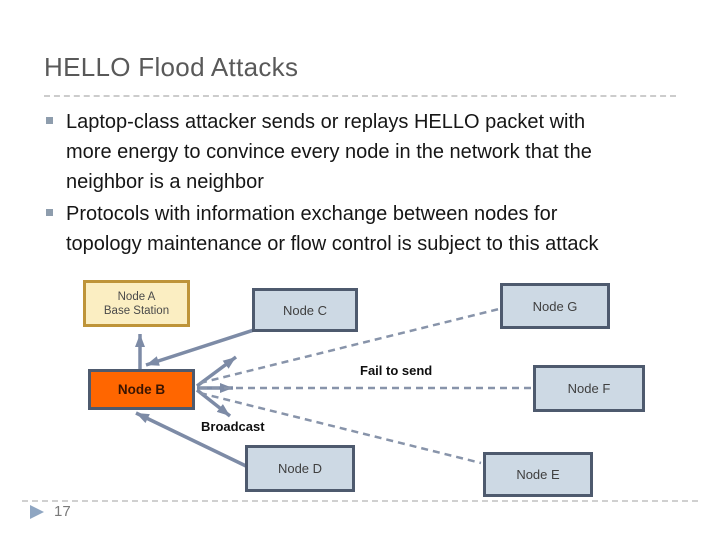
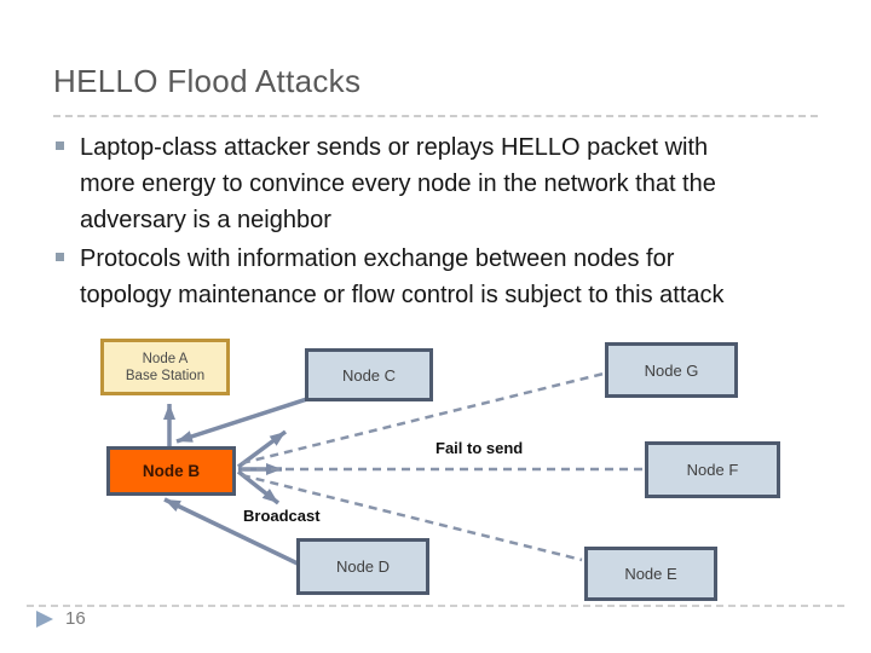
  HELLO Flood Attacks
- Laptop-class attacker sends or replays HELLO packet with more energy to convince every node in the network that the neighbor is a neighbor
+ Laptop-class attacker sends or replays HELLO packet with more energy to convince every node in the network that the adversary is a neighbor
  Protocols with information exchange between nodes for topology maintenance or flow control is subject to this attack
  Node A
  Base Station
  Node B
  Node C
  Node G
  Node F
  Node D
  Node E
  Fail to send
  Broadcast
- 17
+ 16
